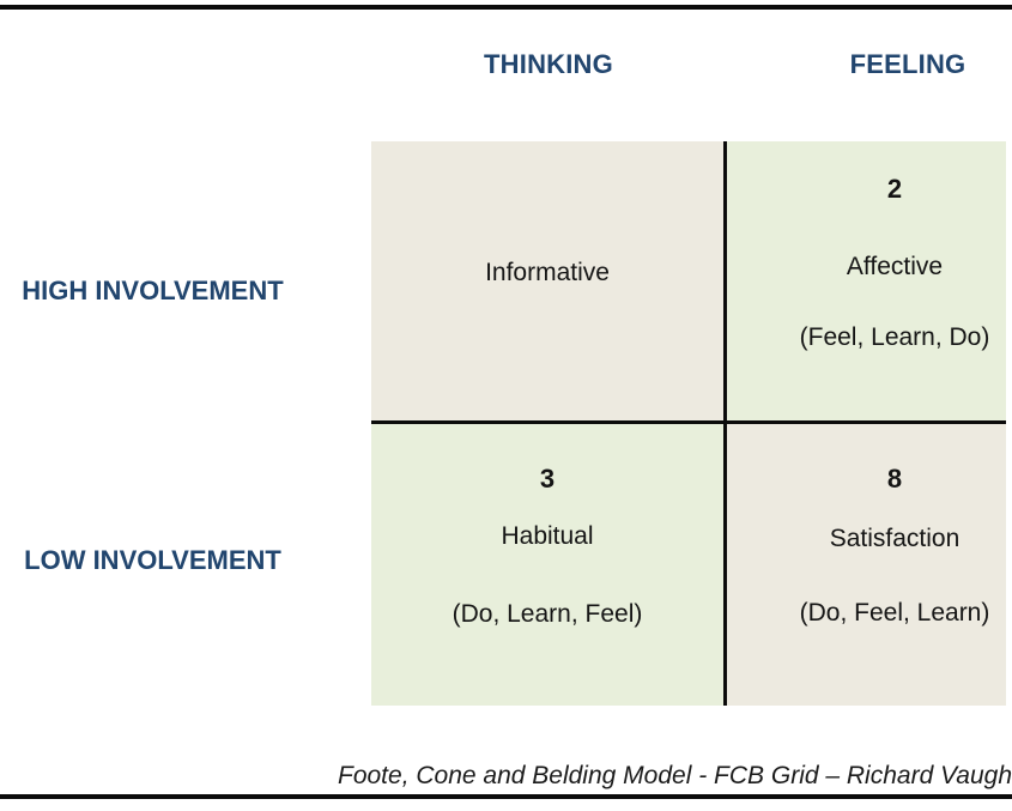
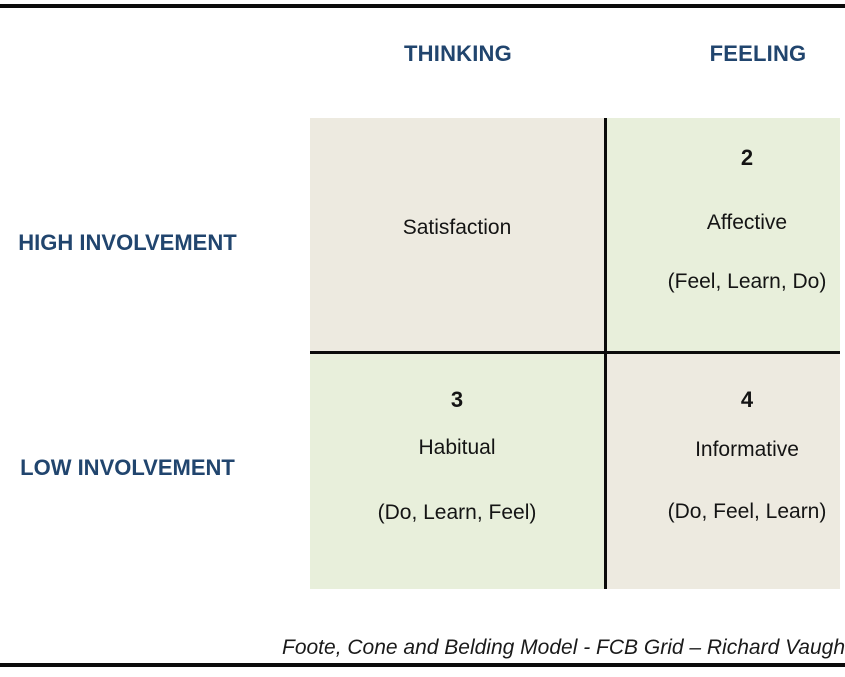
  THINKING
  FEELING
  HIGH INVOLVEMENT
  LOW INVOLVEMENT
- Informative
+ Satisfaction
  2
  Affective
  (Feel, Learn, Do)
  3
  Habitual
  (Do, Learn, Feel)
- 8
+ 4
- Satisfaction
+ Informative
  (Do, Feel, Learn)
  Foote, Cone and Belding Model - FCB Grid – Richard Vaugh
